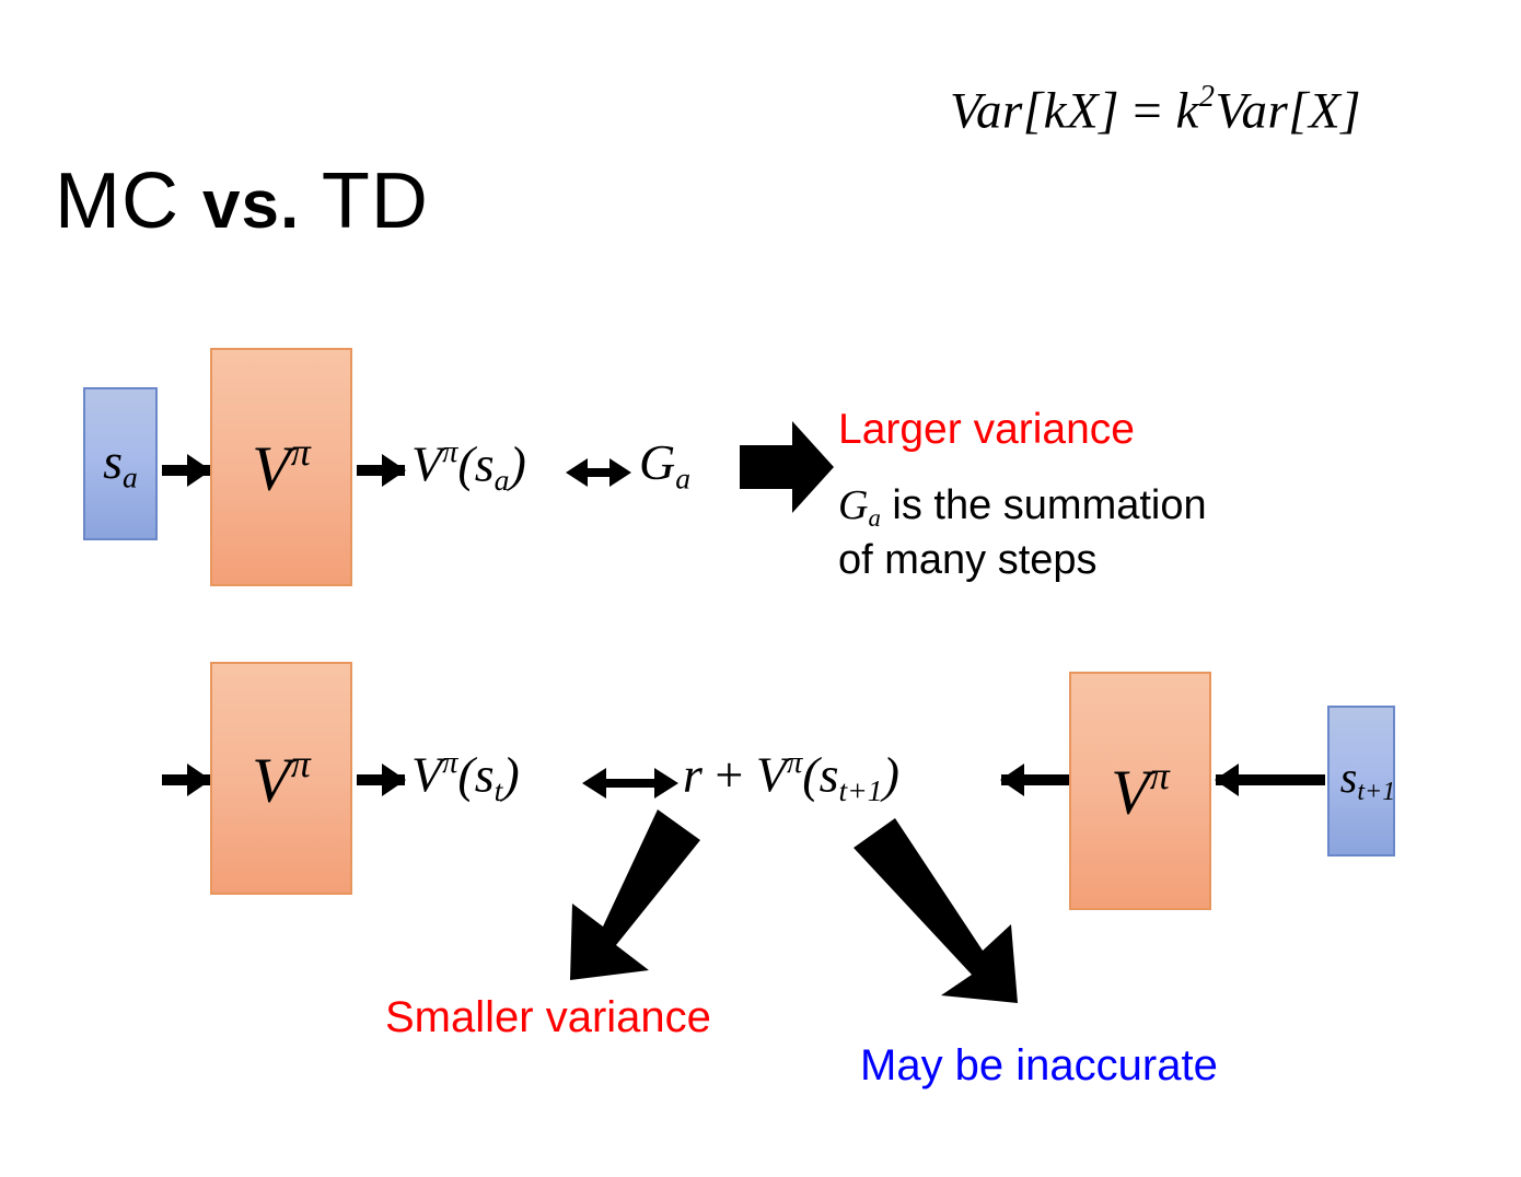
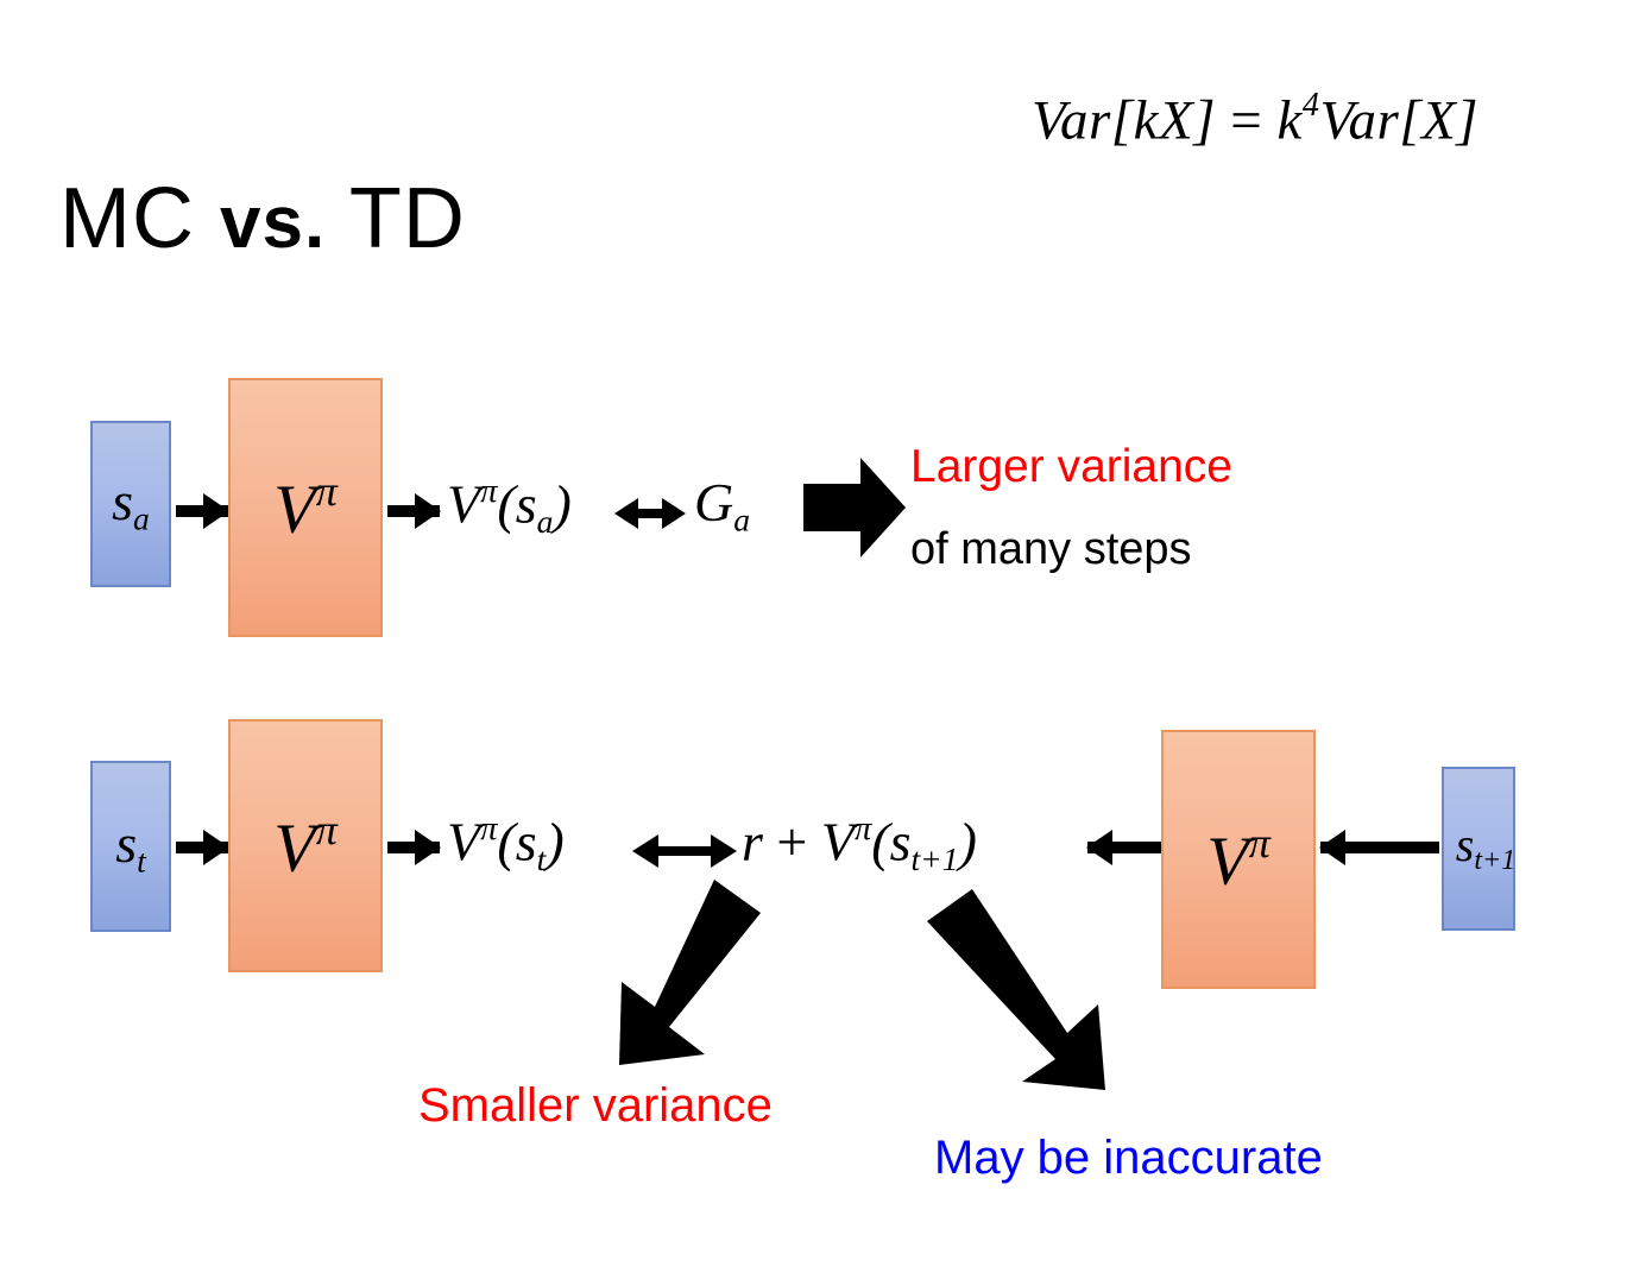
- Var[kX] = k2Var[X]
+ Var[kX] = k4Var[X]
  MC vs. TD
  sa
  Vπ
  Vπ(sa)
  Ga
  Larger variance
- Ga is the summation
  of many steps
+ st
  Vπ
  Vπ(st)
  r + Vπ(st+1)
  Vπ
  st+1
  Smaller variance
  May be inaccurate
